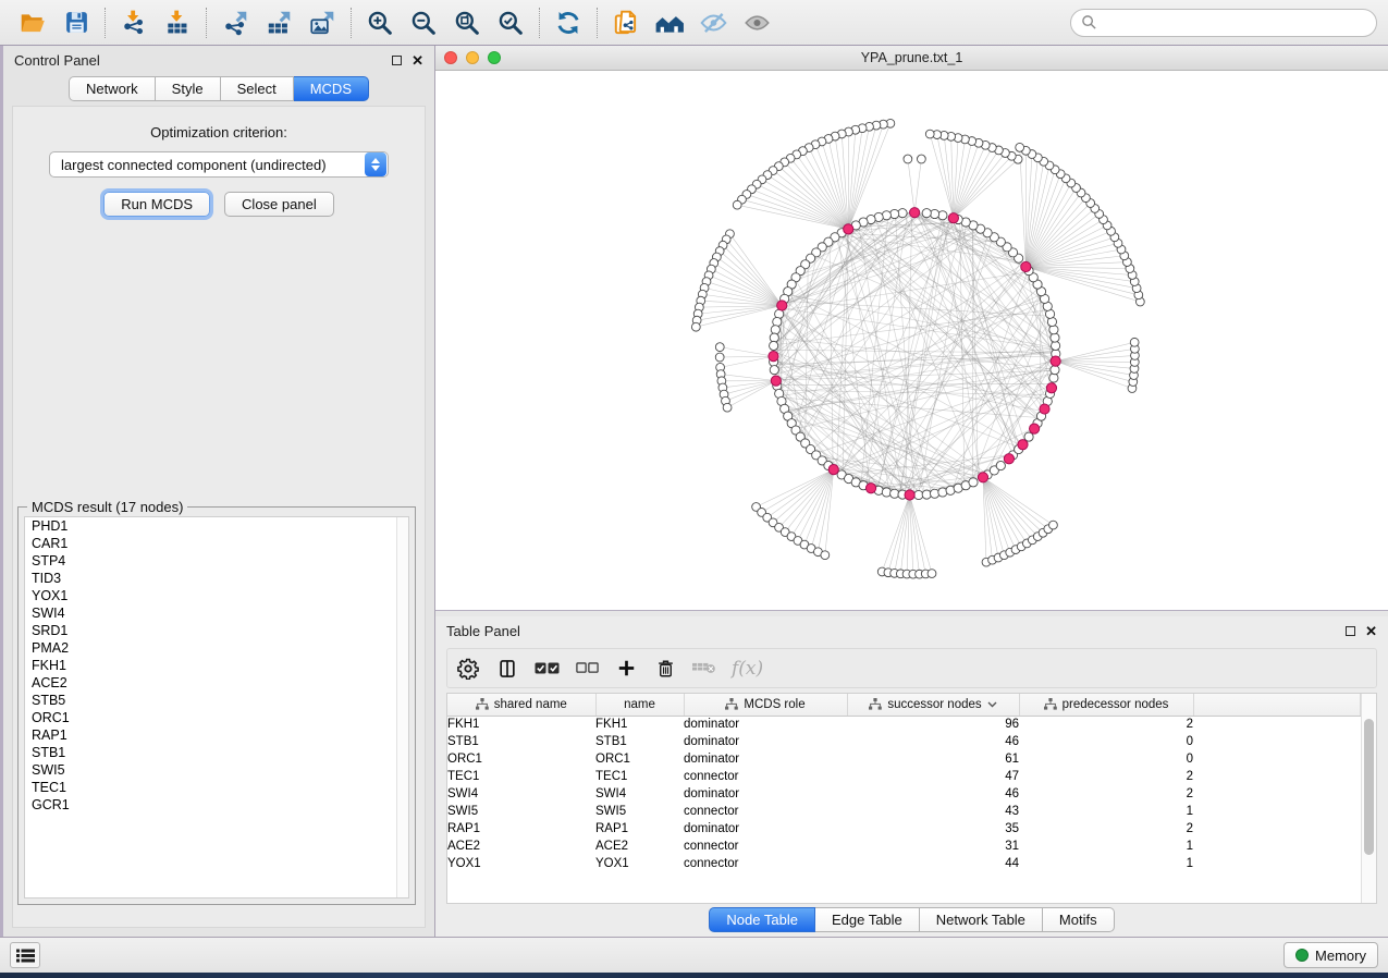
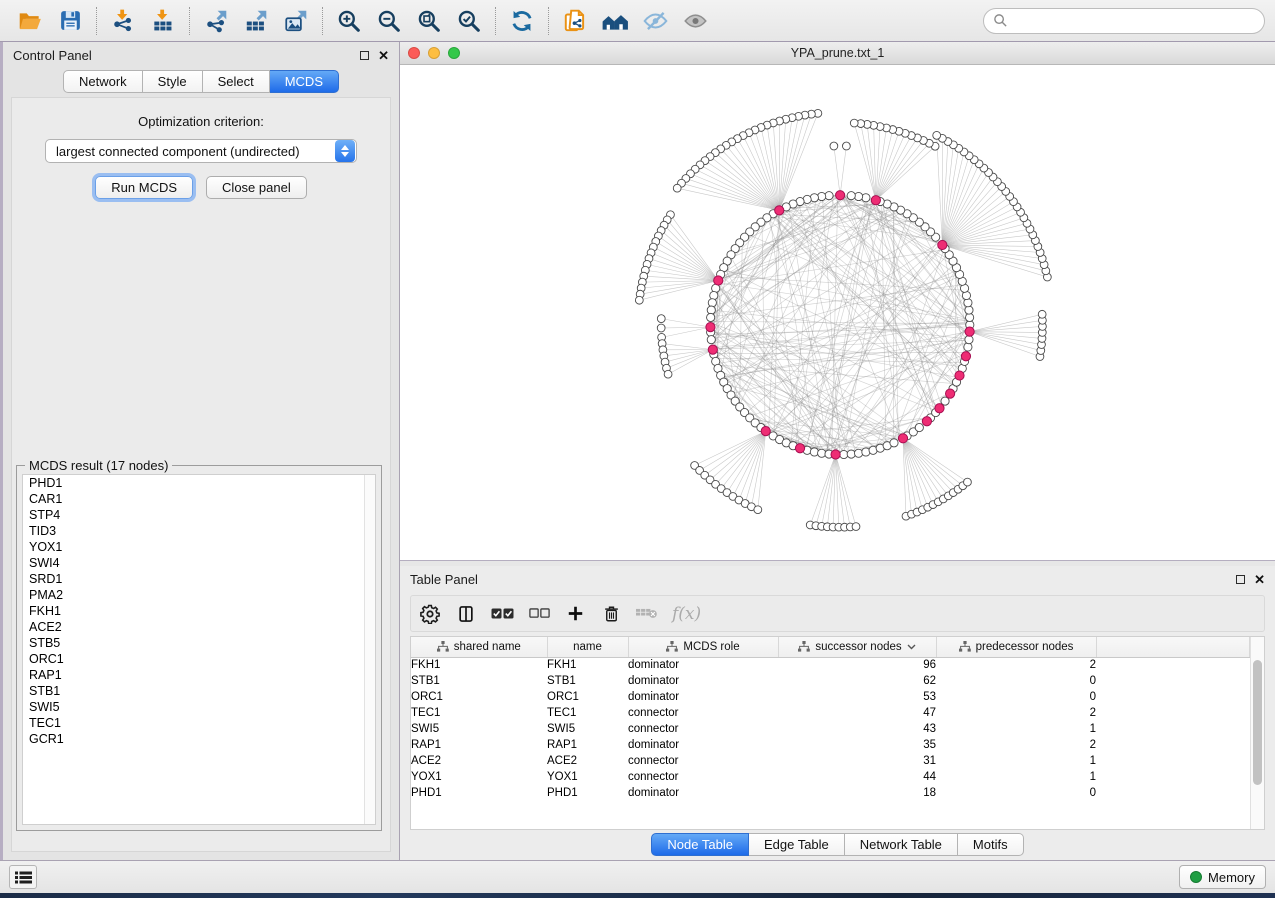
  Control Panel
  ✕
  Network
  Style
  Select
  MCDS
  Optimization criterion:
  largest connected component (undirected)
  Run MCDS
  Close panel
  MCDS result (17 nodes)
  PHD1
  CAR1
  STP4
  TID3
  YOX1
  SWI4
  SRD1
  PMA2
  FKH1
  ACE2
  STB5
  ORC1
  RAP1
  STB1
  SWI5
  TEC1
  GCR1
  YPA_prune.txt_1
  Table Panel
  ✕
  f(x)
  shared name	name	MCDS role	successor nodes	predecessor nodes
  FKH1	FKH1	dominator	96	2
- STB1	STB1	dominator	46	0
+ STB1	STB1	dominator	62	0
- ORC1	ORC1	dominator	61	0
+ ORC1	ORC1	dominator	53	0
  TEC1	TEC1	connector	47	2
- SWI4	SWI4	dominator	46	2
  SWI5	SWI5	connector	43	1
  RAP1	RAP1	dominator	35	2
  ACE2	ACE2	connector	31	1
  YOX1	YOX1	connector	44	1
+ PHD1	PHD1	dominator	18	0
  Node Table
  Edge Table
  Network Table
  Motifs
  Memory
